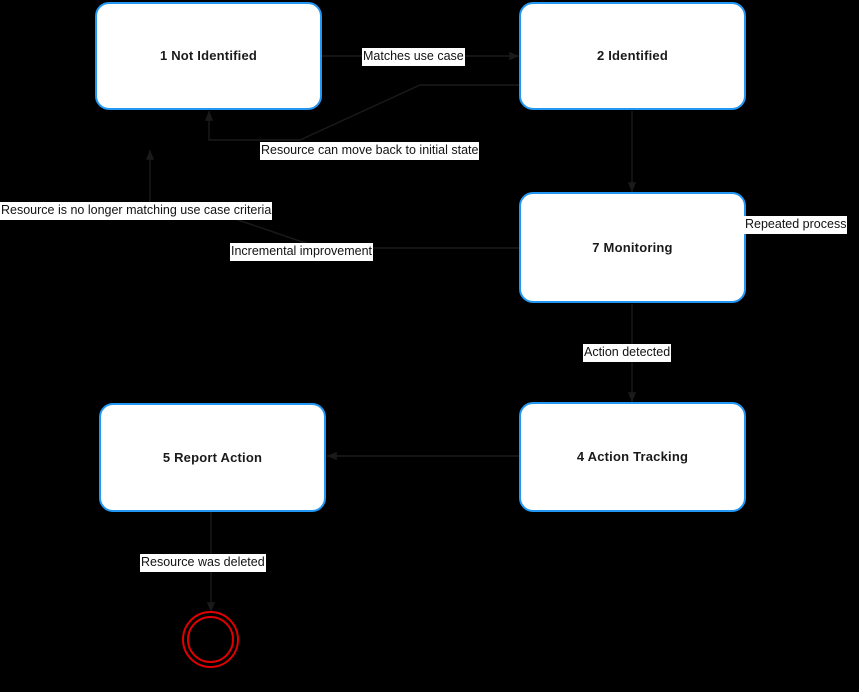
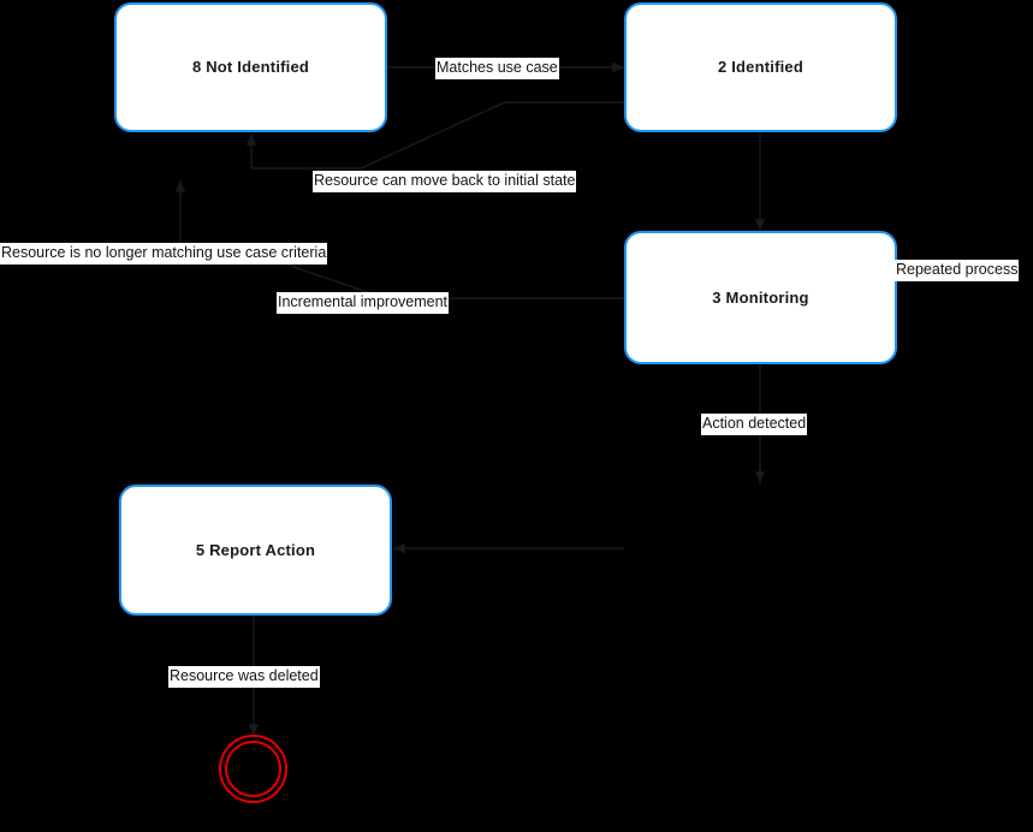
- 1 Not Identified
+ 8 Not Identified
  2 Identified
- 7 Monitoring
+ 3 Monitoring
- 4 Action Tracking
  5 Report Action
  Matches use case
  Resource can move back to initial state
  Resource is no longer matching use case criteria
  Incremental improvement
  Repeated process
  Action detected
  Resource was deleted
